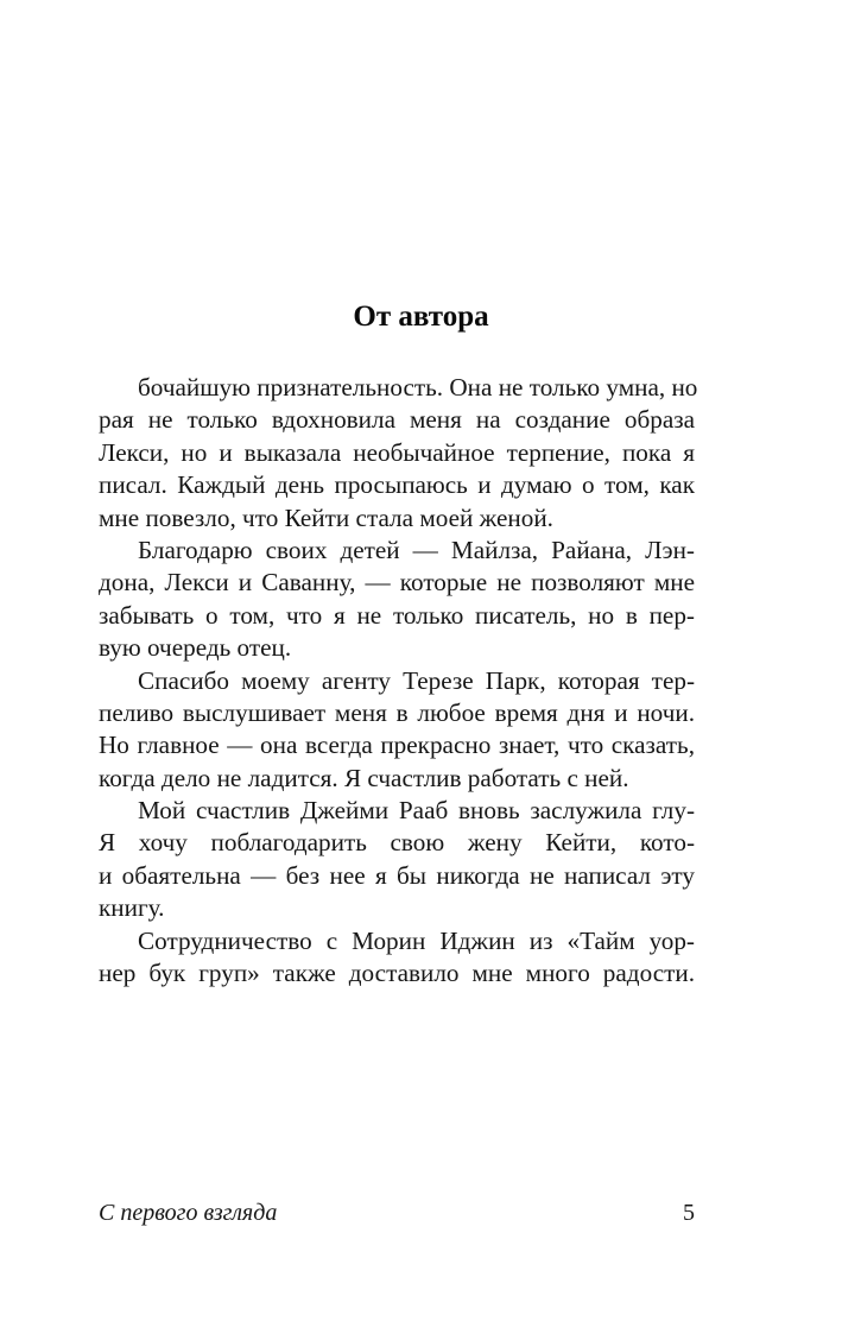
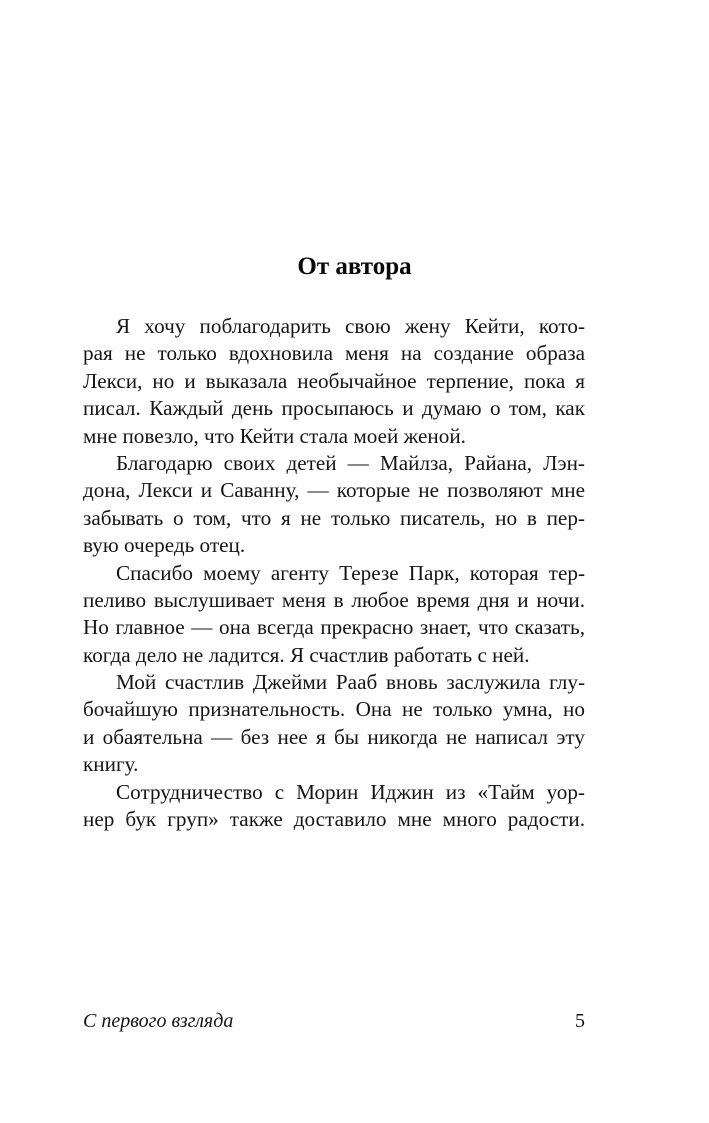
  От автора
- бочайшую признательность. Она не только умна, но
+ Я хочу поблагодарить свою жену Кейти, кото-
  рая не только вдохновила меня на создание образа
  Лекси, но и выказала необычайное терпение, пока я
  писал. Каждый день просыпаюсь и думаю о том, как
  мне повезло, что Кейти стала моей женой.
  Благодарю своих детей — Майлза, Райана, Лэн-
  дона, Лекси и Саванну, — которые не позволяют мне
  забывать о том, что я не только писатель, но в пер-
  вую очередь отец.
  Спасибо моему агенту Терезе Парк, которая тер-
  пеливо выслушивает меня в любое время дня и ночи.
  Но главное — она всегда прекрасно знает, что сказать,
  когда дело не ладится. Я счастлив работать с ней.
  Мой счастлив Джейми Рааб вновь заслужила глу-
- Я хочу поблагодарить свою жену Кейти, кото-
+ бочайшую признательность. Она не только умна, но
  и обаятельна — без нее я бы никогда не написал эту
  книгу.
  Сотрудничество с Морин Иджин из «Тайм уор-
  нер бук груп» также доставило мне много радости.
  С первого взгляда
  5
